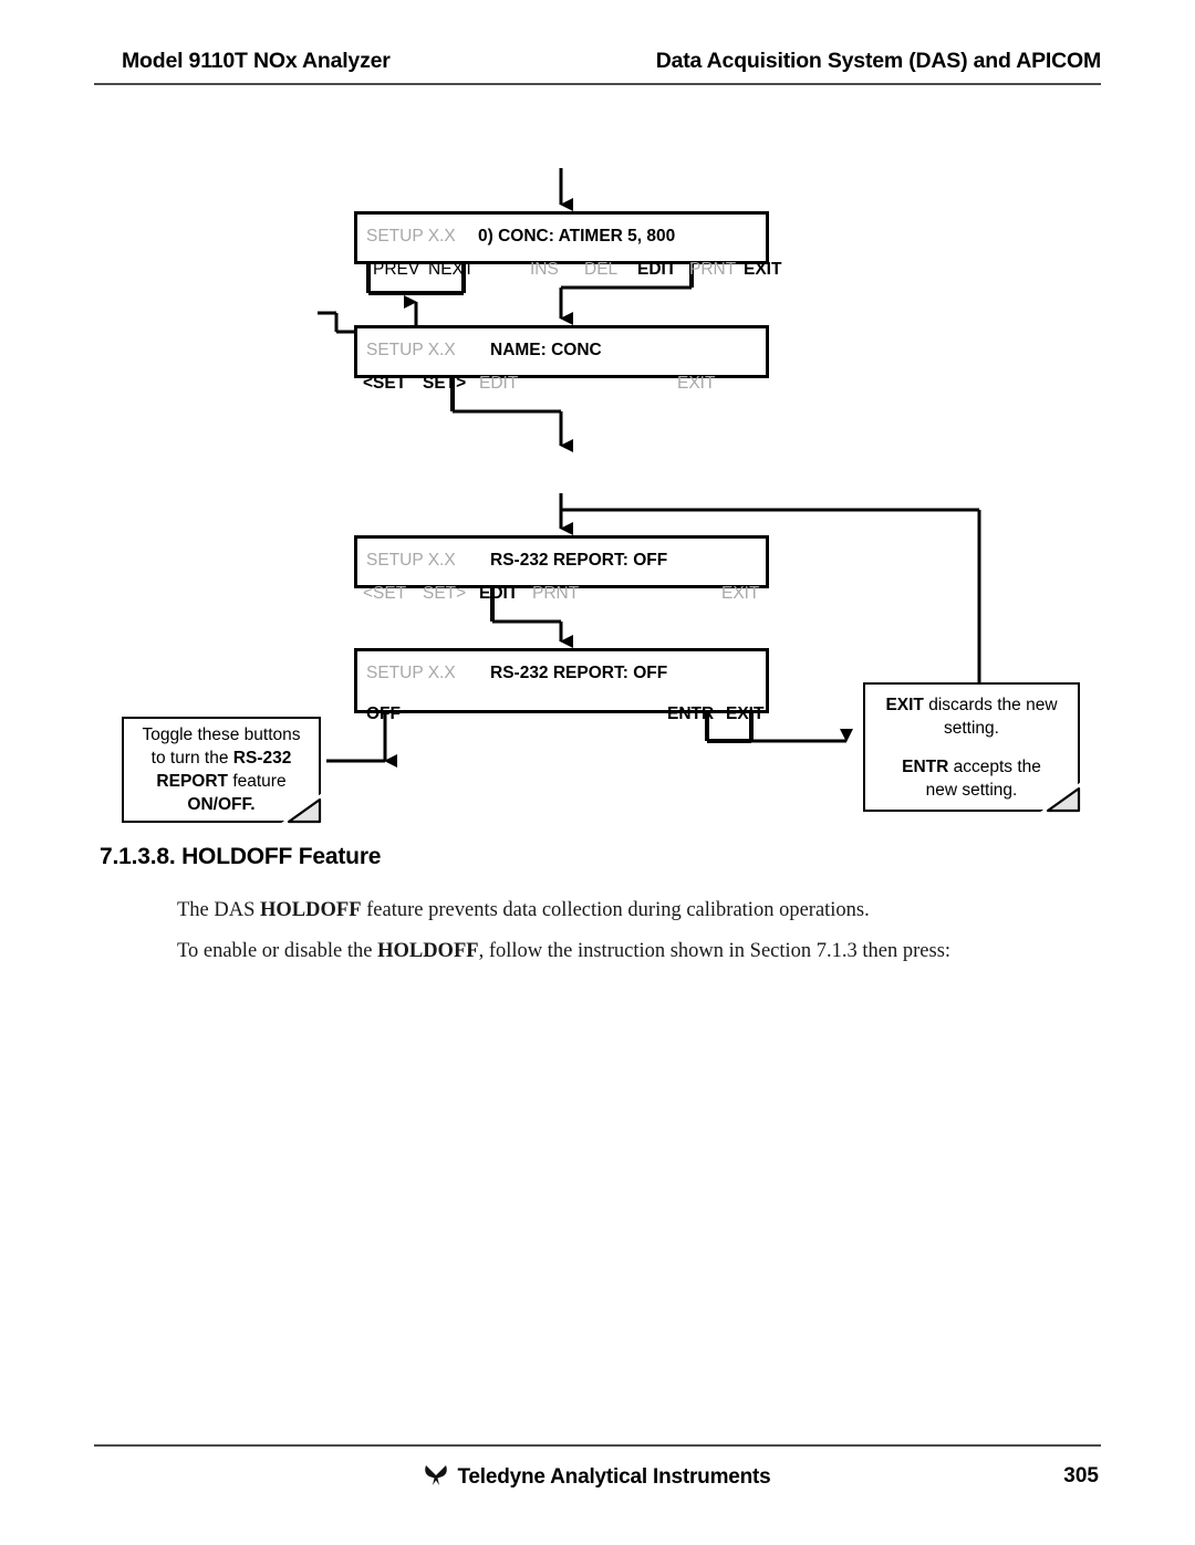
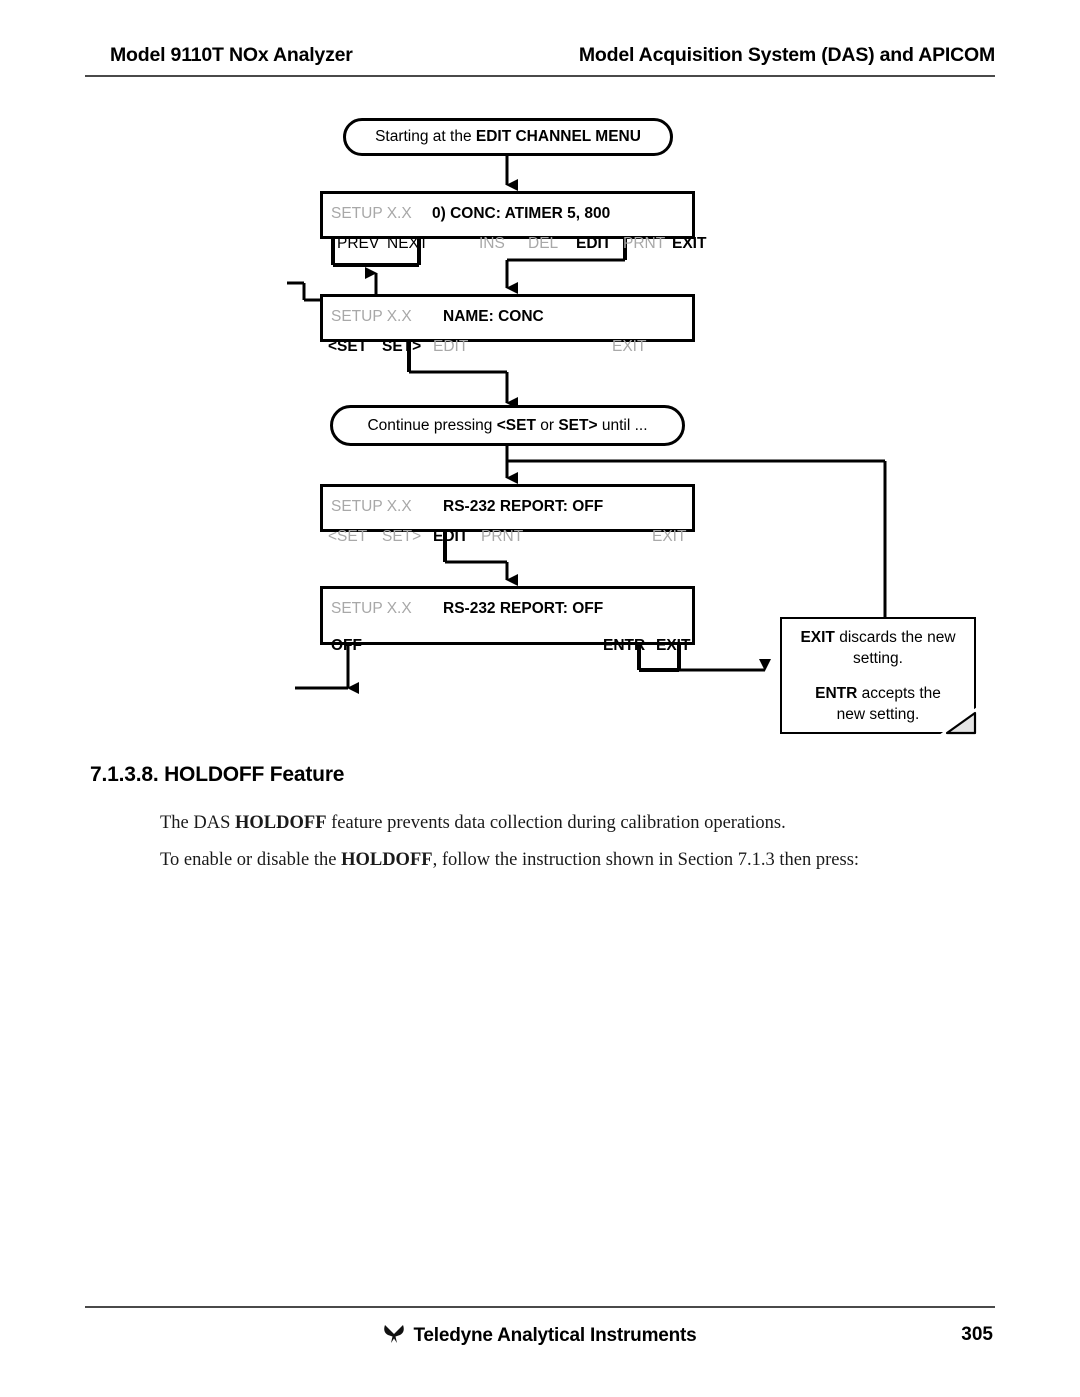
  Model 9110T NOx Analyzer
- Data Acquisition System (DAS) and APICOM
+ Model Acquisition System (DAS) and APICOM
+ Starting at the EDIT CHANNEL MENU
  SETUP X.X
  0) CONC: ATIMER 5, 800
  PREV
  NEXT
  INS
  DEL
  EDIT
  PRNT
  EXIT
  SETUP X.X
  NAME: CONC
  <SET
  SET>
  EDIT
  EXIT
+ Continue pressing <SET or SET> until ...
  SETUP X.X
  RS-232 REPORT: OFF
  <SET
  SET>
  EDIT
  PRNT
  EXIT
  SETUP X.X
  RS-232 REPORT: OFF
  OFF
  ENTR
  EXIT
- Toggle these buttons
- to turn the RS-232
- REPORT feature
- ON/OFF.
  EXIT discards the new
  setting.
  ENTR accepts the
  new setting.
  7.1.3.8. HOLDOFF Feature
  The DAS HOLDOFF feature prevents data collection during calibration operations.
  To enable or disable the HOLDOFF, follow the instruction shown in Section 7.1.3 then press:
  Teledyne Analytical Instruments
  305
